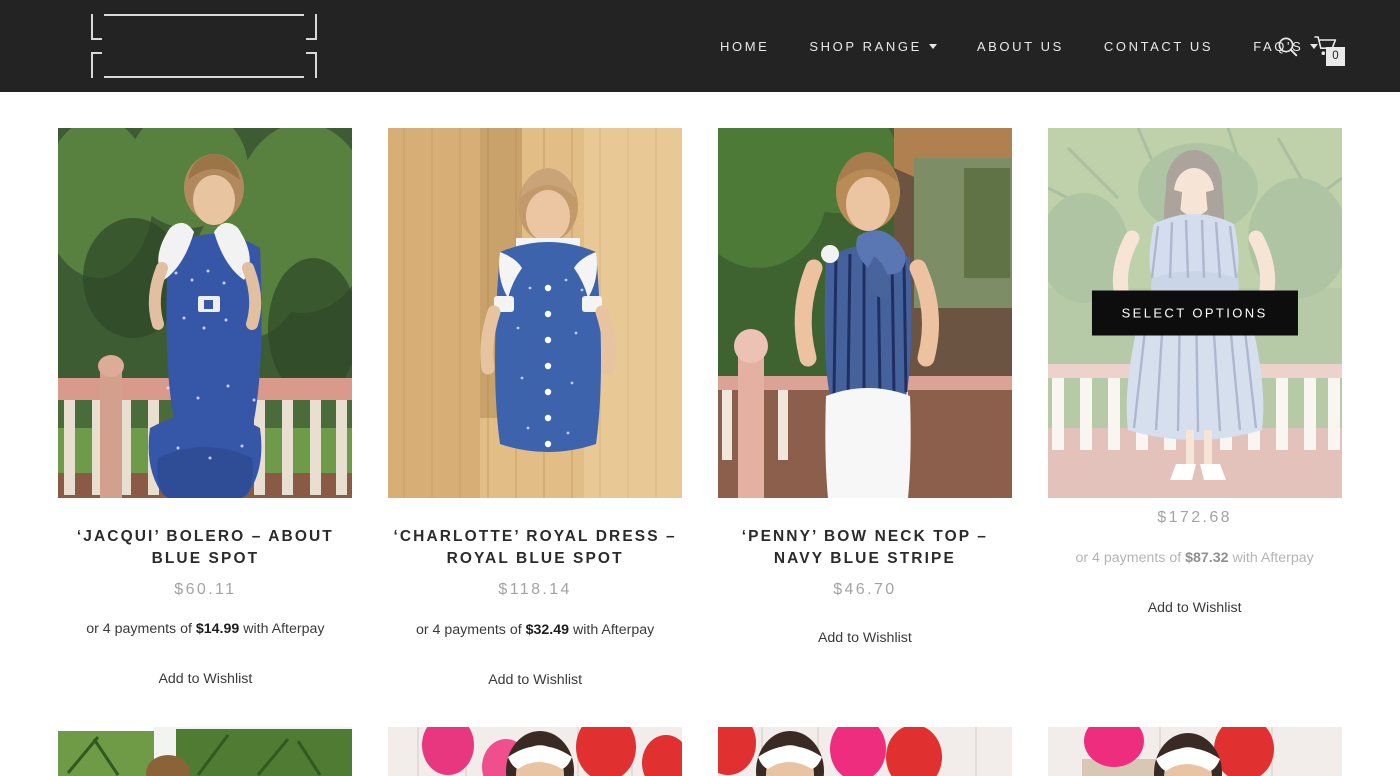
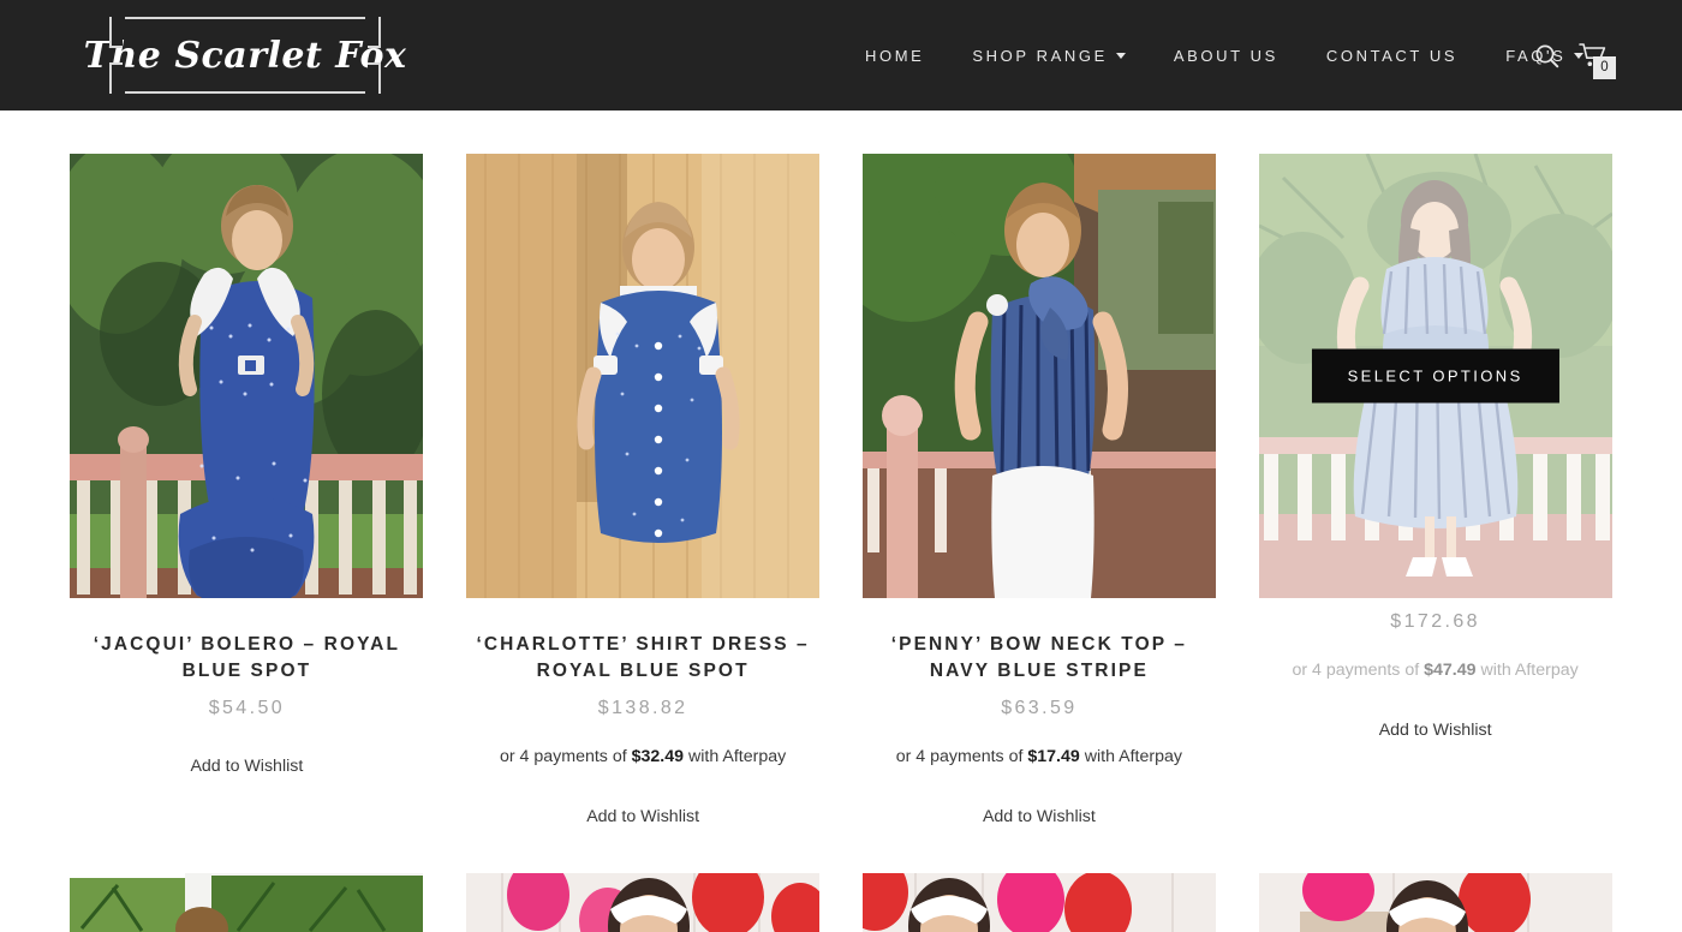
+ The Scarlet Fox
  HOME
  SHOP RANGE
  ABOUT US
  CONTACT US
  FAQ'S
  0
- ‘JACQUI’ BOLERO – ABOUT BLUE SPOT
+ ‘JACQUI’ BOLERO – ROYAL BLUE SPOT
- $60.11
+ $54.50
- or 4 payments of $14.99 with Afterpay
  Add to Wishlist
- ‘CHARLOTTE’ ROYAL DRESS – ROYAL BLUE SPOT
+ ‘CHARLOTTE’ SHIRT DRESS – ROYAL BLUE SPOT
- $118.14
+ $138.82
  or 4 payments of $32.49 with Afterpay
  Add to Wishlist
  ‘PENNY’ BOW NECK TOP – NAVY BLUE STRIPE
- $46.70
+ $63.59
+ or 4 payments of $17.49 with Afterpay
  Add to Wishlist
  SELECT OPTIONS
  $172.68
- or 4 payments of $87.32 with Afterpay
+ or 4 payments of $47.49 with Afterpay
  Add to Wishlist
